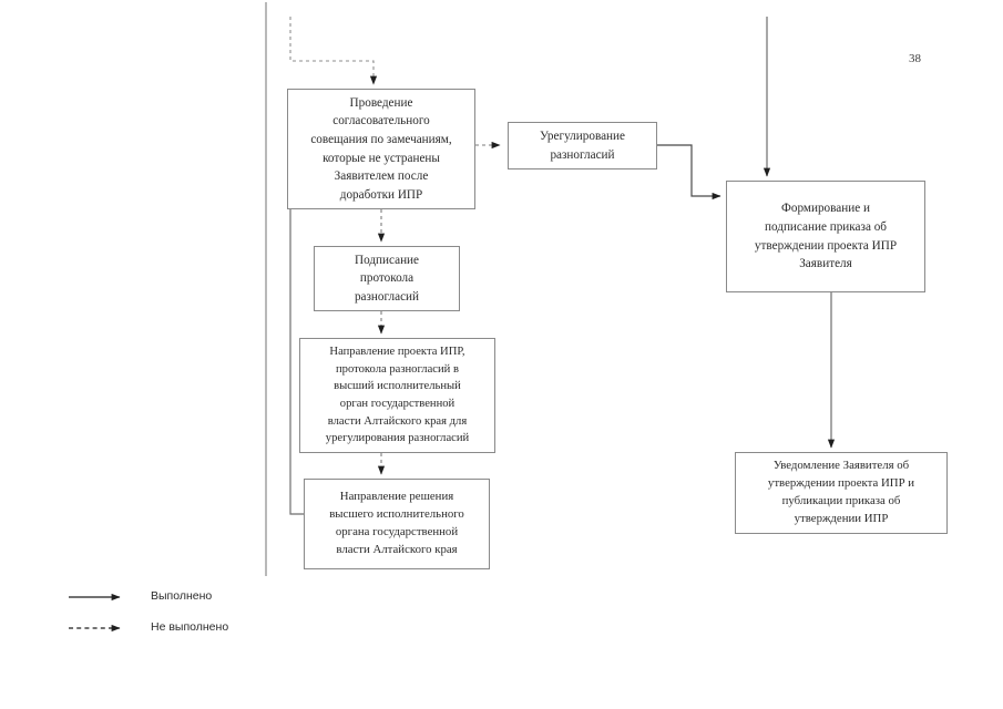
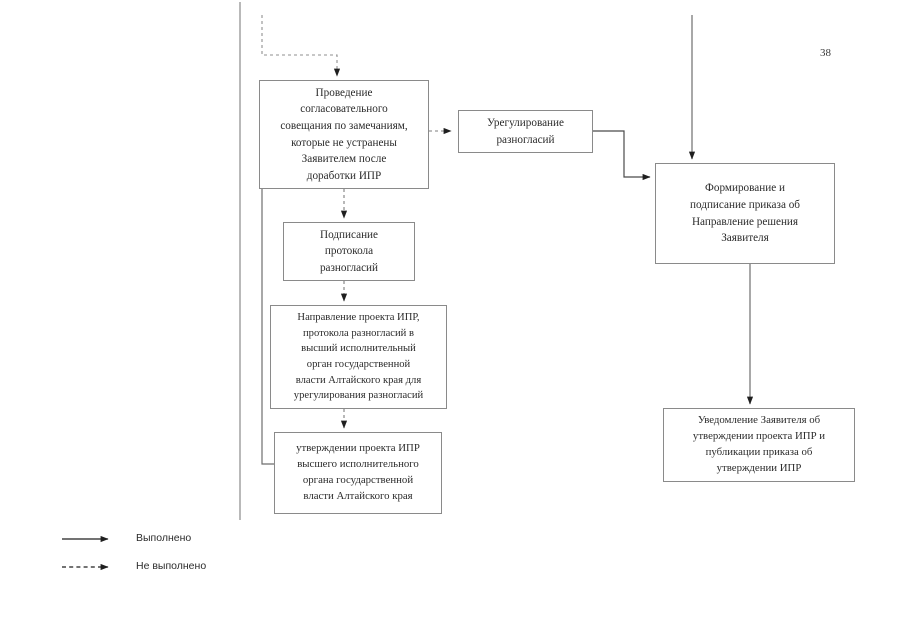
  38
  Проведение
  согласовательного
  совещания по замечаниям,
  которые не устранены
  Заявителем после
  доработки ИПР
  Урегулирование
  разногласий
  Формирование и
  подписание приказа об
- утверждении проекта ИПР
+ Направление решения
  Заявителя
  Подписание
  протокола
  разногласий
  Направление проекта ИПР,
  протокола разногласий в
  высший исполнительный
  орган государственной
  власти Алтайского края для
  урегулирования разногласий
- Направление решения
+ утверждении проекта ИПР
  высшего исполнительного
  органа государственной
  власти Алтайского края
  Уведомление Заявителя об
  утверждении проекта ИПР и
  публикации приказа об
  утверждении ИПР
  Выполнено
  Не выполнено
